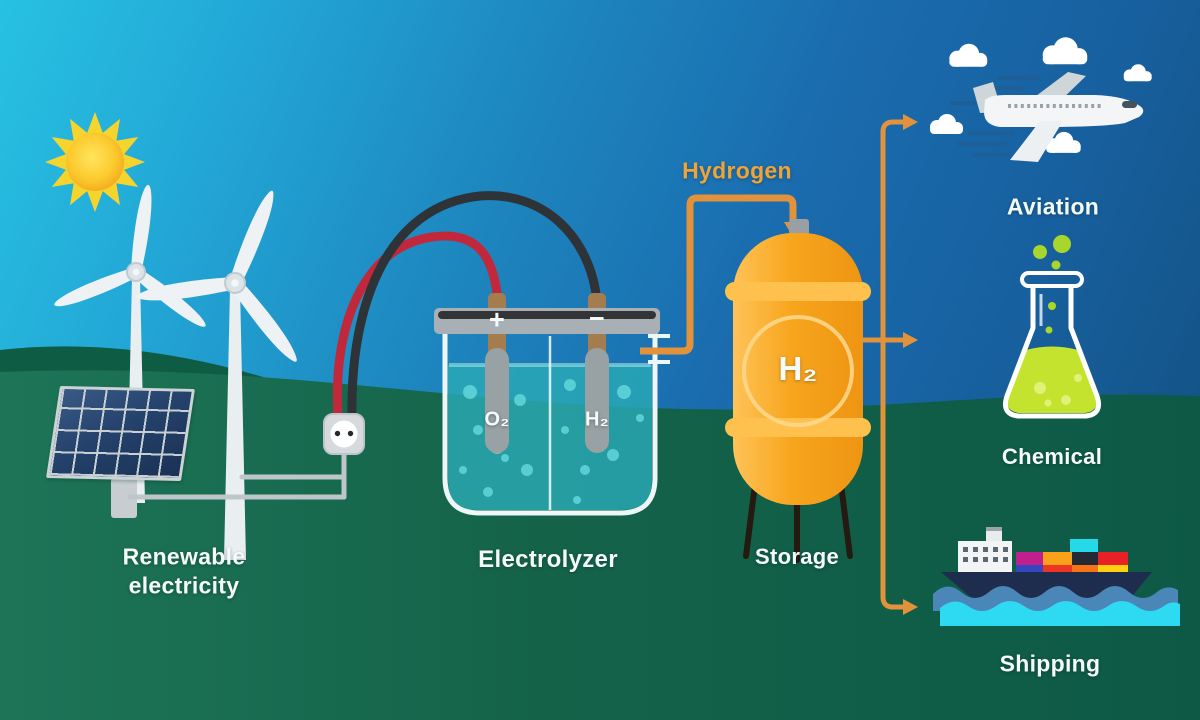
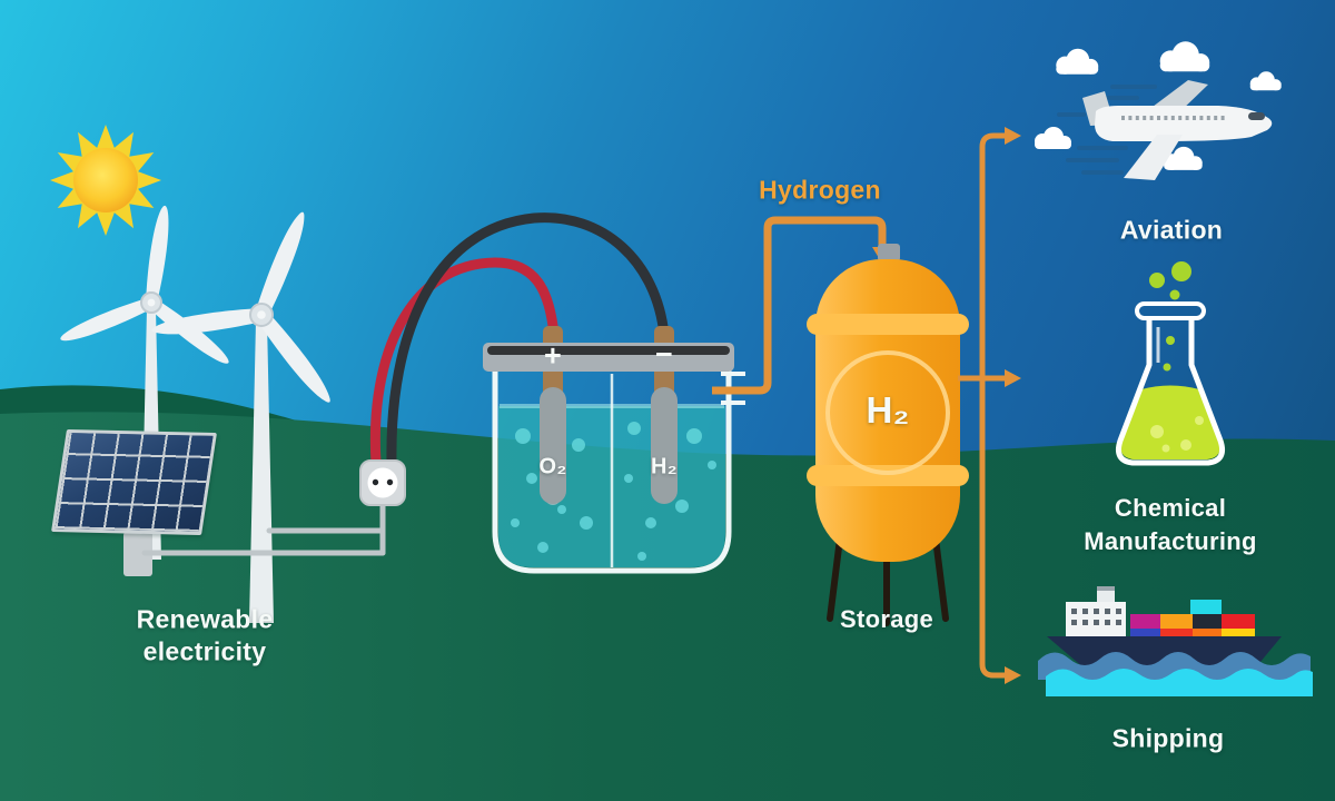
  +
  −
  O₂
  H₂
  H₂
  Renewable
  electricity
- Electrolyzer
  Hydrogen
  Storage
  Aviation
  Chemical
+ Manufacturing
  Shipping
